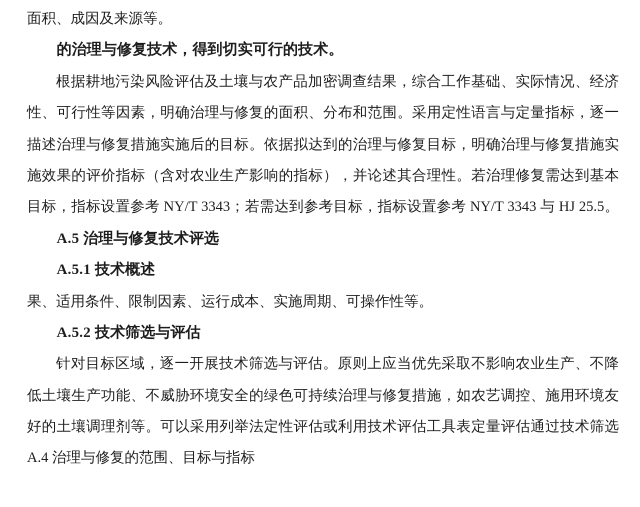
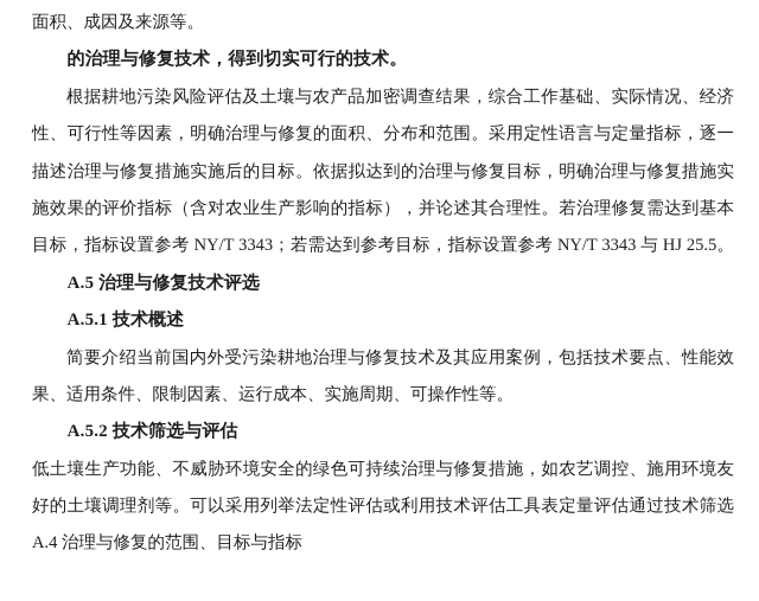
  面积、成因及来源等。
  的治理与修复技术，得到切实可行的技术。
  根据耕地污染风险评估及土壤与农产品加密调查结果，综合工作基础、实际情况、经济
  性、可行性等因素，明确治理与修复的面积、分布和范围。采用定性语言与定量指标，逐一
  描述治理与修复措施实施后的目标。依据拟达到的治理与修复目标，明确治理与修复措施实
  施效果的评价指标（含对农业生产影响的指标），并论述其合理性。若治理修复需达到基本
  目标，指标设置参考 NY/T 3343；若需达到参考目标，指标设置参考 NY/T 3343 与 HJ 25.5。
  A.5 治理与修复技术评选
  A.5.1 技术概述
+ 简要介绍当前国内外受污染耕地治理与修复技术及其应用案例，包括技术要点、性能效
  果、适用条件、限制因素、运行成本、实施周期、可操作性等。
  A.5.2 技术筛选与评估
- 针对目标区域，逐一开展技术筛选与评估。原则上应当优先采取不影响农业生产、不降
  低土壤生产功能、不威胁环境安全的绿色可持续治理与修复措施，如农艺调控、施用环境友
  好的土壤调理剂等。可以采用列举法定性评估或利用技术评估工具表定量评估通过技术筛选
  A.4 治理与修复的范围、目标与指标
